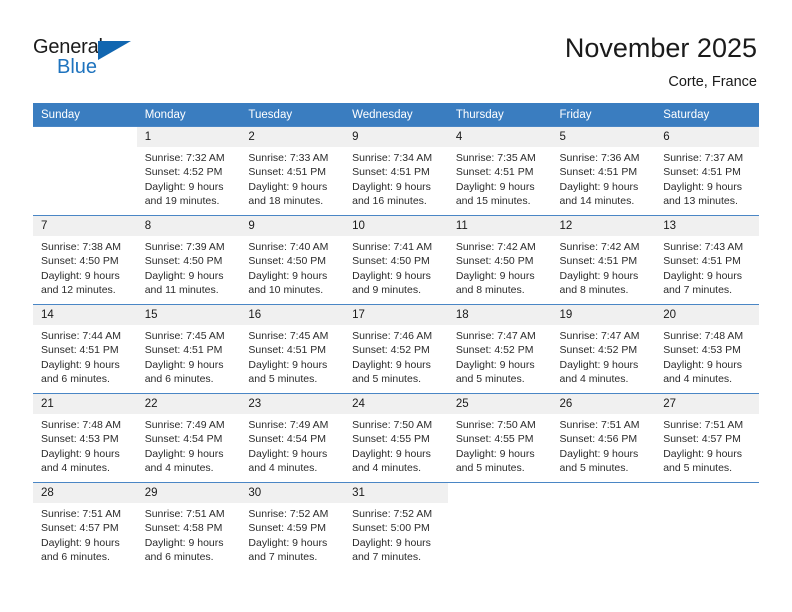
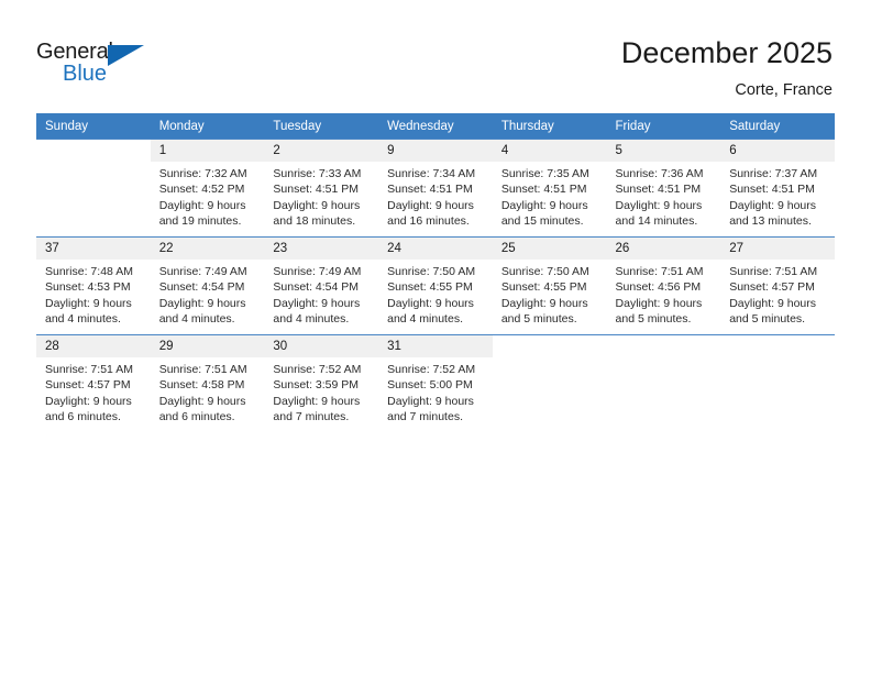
  General
  Blue
- November 2025
+ December 2025
  Corte, France
  Sunday	Monday	Tuesday	Wednesday	Thursday	Friday	Saturday
  	1Sunrise: 7:32 AMSunset: 4:52 PMDaylight: 9 hoursand 19 minutes.	2Sunrise: 7:33 AMSunset: 4:51 PMDaylight: 9 hoursand 18 minutes.	9Sunrise: 7:34 AMSunset: 4:51 PMDaylight: 9 hoursand 16 minutes.	4Sunrise: 7:35 AMSunset: 4:51 PMDaylight: 9 hoursand 15 minutes.	5Sunrise: 7:36 AMSunset: 4:51 PMDaylight: 9 hoursand 14 minutes.	6Sunrise: 7:37 AMSunset: 4:51 PMDaylight: 9 hoursand 13 minutes.
- 7Sunrise: 7:38 AMSunset: 4:50 PMDaylight: 9 hoursand 12 minutes.	8Sunrise: 7:39 AMSunset: 4:50 PMDaylight: 9 hoursand 11 minutes.	9Sunrise: 7:40 AMSunset: 4:50 PMDaylight: 9 hoursand 10 minutes.	10Sunrise: 7:41 AMSunset: 4:50 PMDaylight: 9 hoursand 9 minutes.	11Sunrise: 7:42 AMSunset: 4:50 PMDaylight: 9 hoursand 8 minutes.	12Sunrise: 7:42 AMSunset: 4:51 PMDaylight: 9 hoursand 8 minutes.	13Sunrise: 7:43 AMSunset: 4:51 PMDaylight: 9 hoursand 7 minutes.
- 14Sunrise: 7:44 AMSunset: 4:51 PMDaylight: 9 hoursand 6 minutes.	15Sunrise: 7:45 AMSunset: 4:51 PMDaylight: 9 hoursand 6 minutes.	16Sunrise: 7:45 AMSunset: 4:51 PMDaylight: 9 hoursand 5 minutes.	17Sunrise: 7:46 AMSunset: 4:52 PMDaylight: 9 hoursand 5 minutes.	18Sunrise: 7:47 AMSunset: 4:52 PMDaylight: 9 hoursand 5 minutes.	19Sunrise: 7:47 AMSunset: 4:52 PMDaylight: 9 hoursand 4 minutes.	20Sunrise: 7:48 AMSunset: 4:53 PMDaylight: 9 hoursand 4 minutes.
- 21Sunrise: 7:48 AMSunset: 4:53 PMDaylight: 9 hoursand 4 minutes.	22Sunrise: 7:49 AMSunset: 4:54 PMDaylight: 9 hoursand 4 minutes.	23Sunrise: 7:49 AMSunset: 4:54 PMDaylight: 9 hoursand 4 minutes.	24Sunrise: 7:50 AMSunset: 4:55 PMDaylight: 9 hoursand 4 minutes.	25Sunrise: 7:50 AMSunset: 4:55 PMDaylight: 9 hoursand 5 minutes.	26Sunrise: 7:51 AMSunset: 4:56 PMDaylight: 9 hoursand 5 minutes.	27Sunrise: 7:51 AMSunset: 4:57 PMDaylight: 9 hoursand 5 minutes.
+ 37Sunrise: 7:48 AMSunset: 4:53 PMDaylight: 9 hoursand 4 minutes.	22Sunrise: 7:49 AMSunset: 4:54 PMDaylight: 9 hoursand 4 minutes.	23Sunrise: 7:49 AMSunset: 4:54 PMDaylight: 9 hoursand 4 minutes.	24Sunrise: 7:50 AMSunset: 4:55 PMDaylight: 9 hoursand 4 minutes.	25Sunrise: 7:50 AMSunset: 4:55 PMDaylight: 9 hoursand 5 minutes.	26Sunrise: 7:51 AMSunset: 4:56 PMDaylight: 9 hoursand 5 minutes.	27Sunrise: 7:51 AMSunset: 4:57 PMDaylight: 9 hoursand 5 minutes.
- 28Sunrise: 7:51 AMSunset: 4:57 PMDaylight: 9 hoursand 6 minutes.	29Sunrise: 7:51 AMSunset: 4:58 PMDaylight: 9 hoursand 6 minutes.	30Sunrise: 7:52 AMSunset: 4:59 PMDaylight: 9 hoursand 7 minutes.	31Sunrise: 7:52 AMSunset: 5:00 PMDaylight: 9 hoursand 7 minutes.
+ 28Sunrise: 7:51 AMSunset: 4:57 PMDaylight: 9 hoursand 6 minutes.	29Sunrise: 7:51 AMSunset: 4:58 PMDaylight: 9 hoursand 6 minutes.	30Sunrise: 7:52 AMSunset: 3:59 PMDaylight: 9 hoursand 7 minutes.	31Sunrise: 7:52 AMSunset: 5:00 PMDaylight: 9 hoursand 7 minutes.
